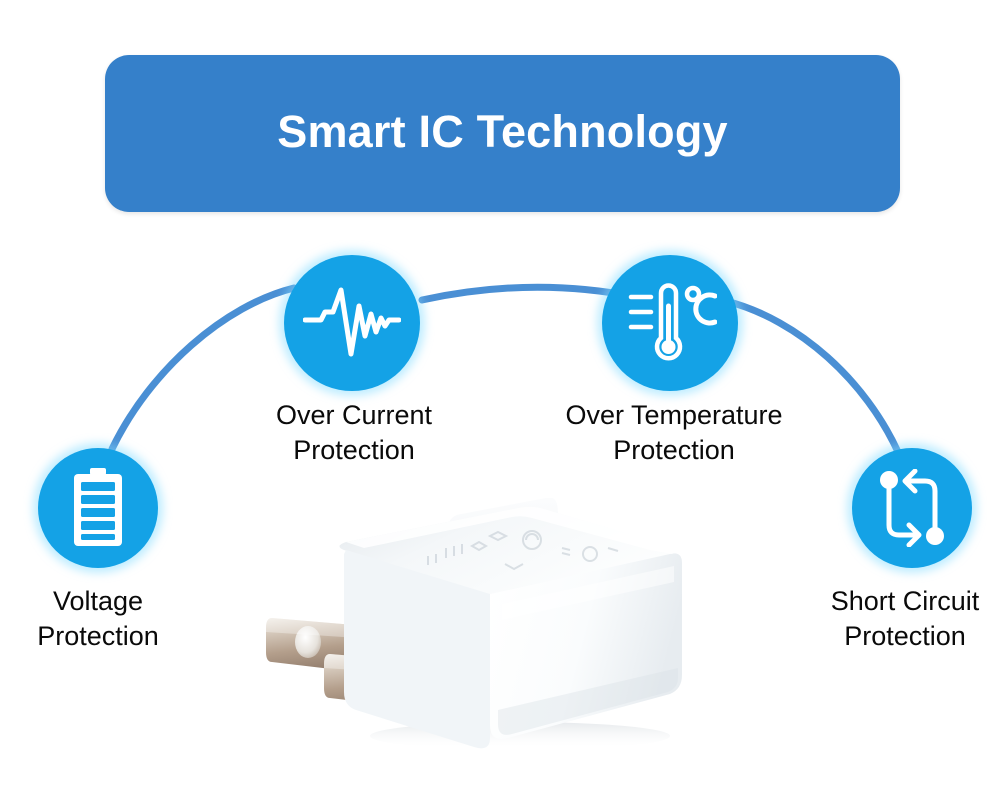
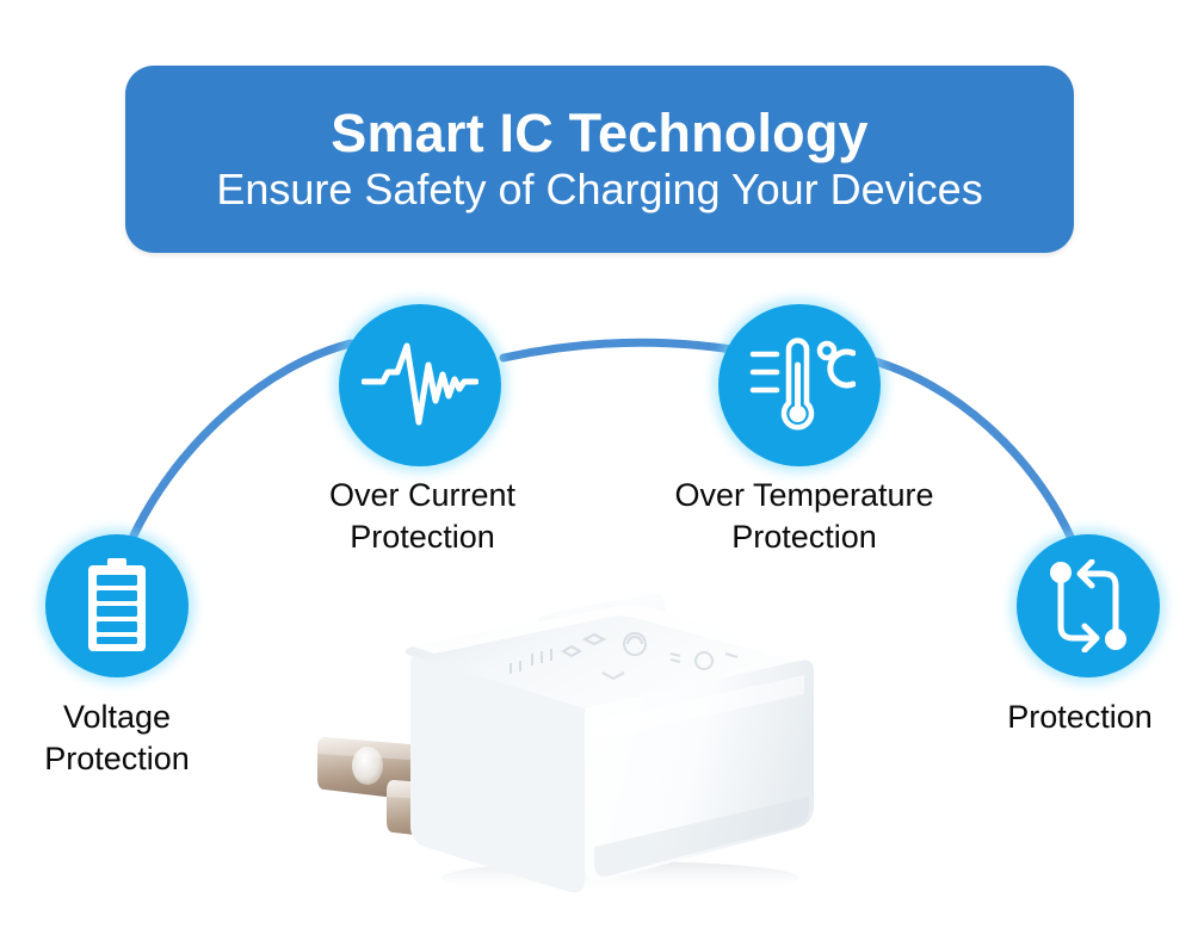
  Smart IC Technology
+ Ensure Safety of Charging Your Devices
  Over Current
  Protection
  Over Temperature
  Protection
  Voltage
  Protection
- Short Circuit
  Protection
